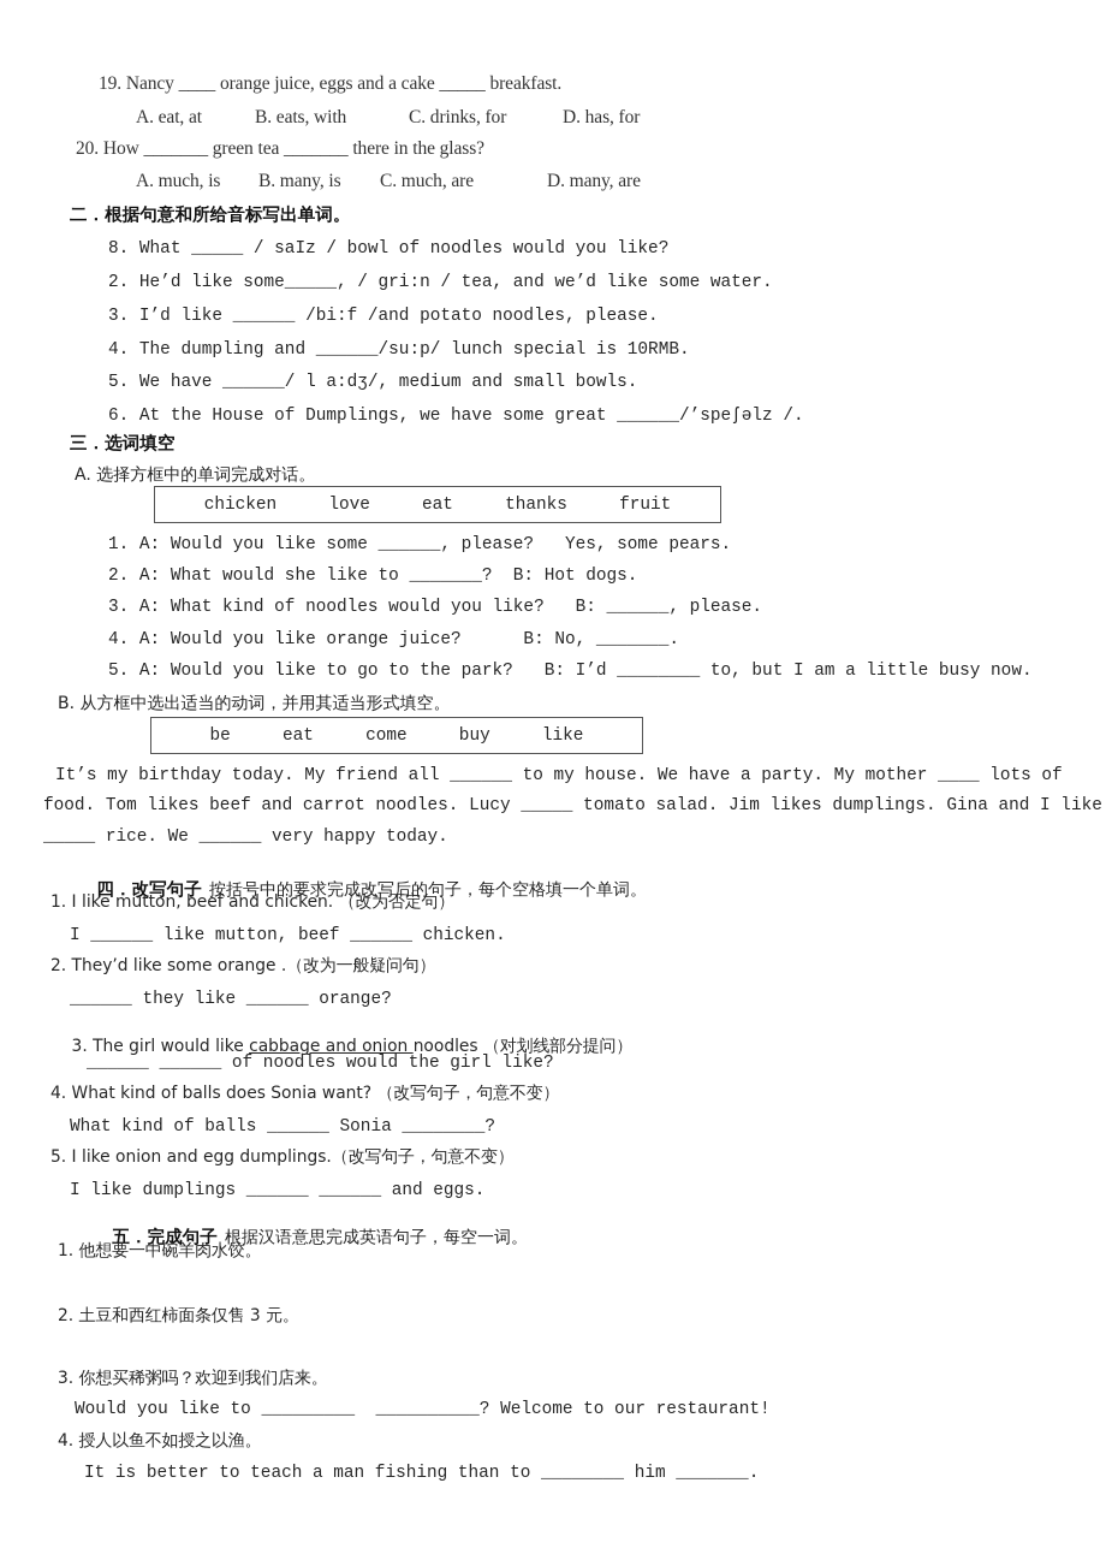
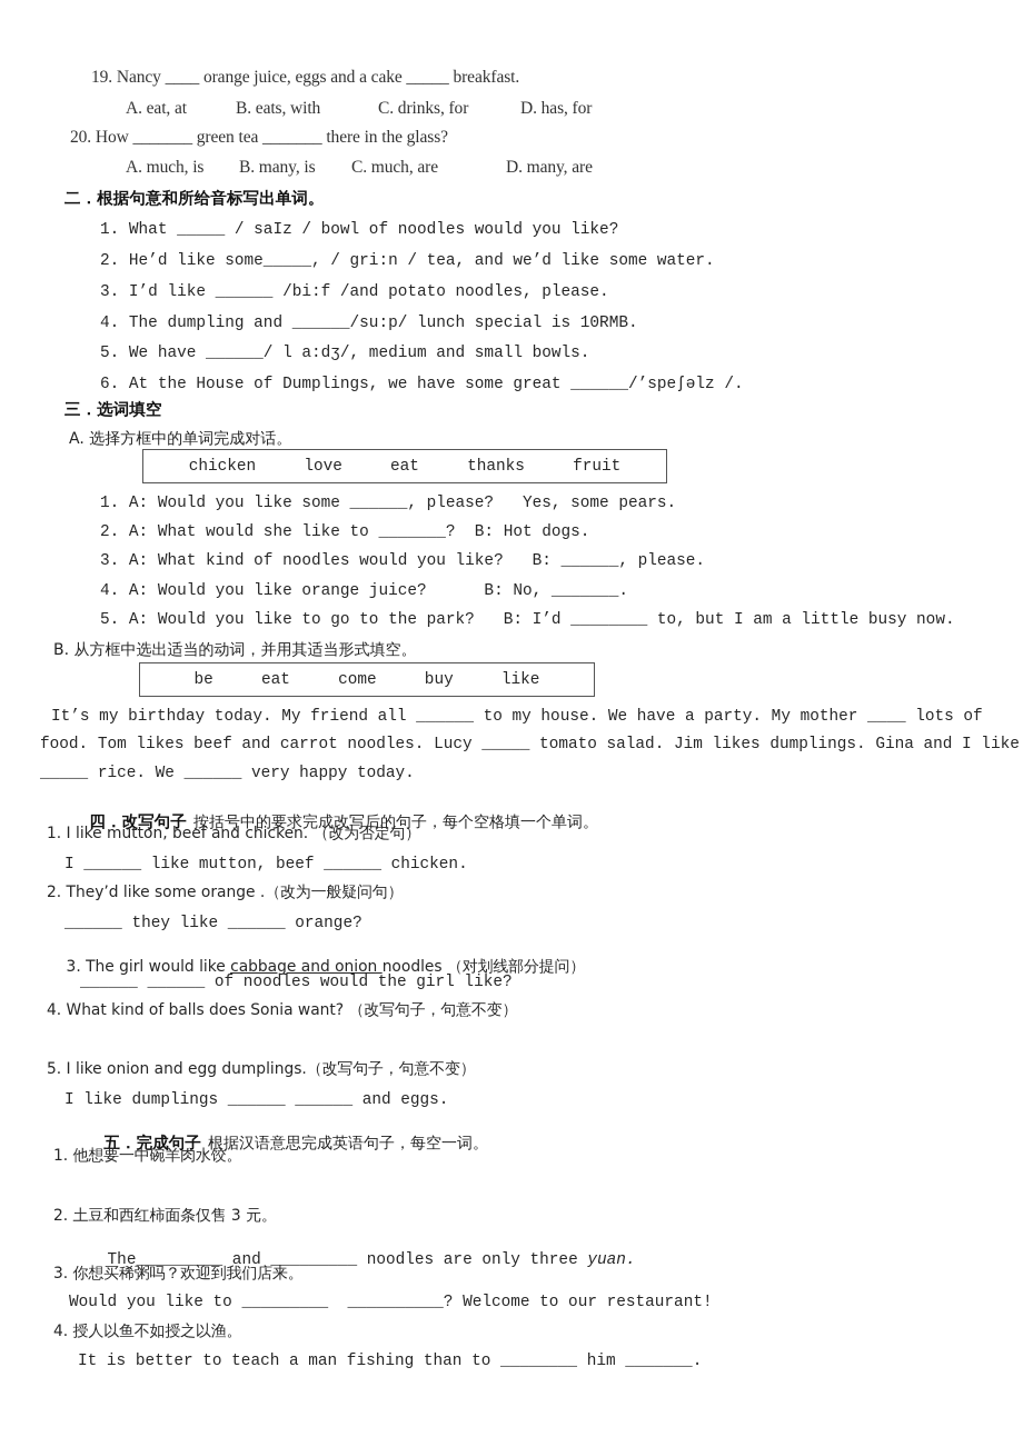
  19. Nancy ____ orange juice, eggs and a cake _____ breakfast.
  A. eat, at
  B. eats, with
  C. drinks, for
  D. has, for
  20. How _______ green tea _______ there in the glass?
  A. much, is
  B. many, is
  C. much, are
  D. many, are
  二．根据句意和所给音标写出单词。
- 8. What _____ / saIz / bowl of noodles would you like?
+ 1. What _____ / saIz / bowl of noodles would you like?
  2. He’d like some_____, / gri:n / tea, and we’d like some water.
  3. I’d like ______ /bi:f /and potato noodles, please.
  4. The dumpling and ______/su:p/ lunch special is 10RMB.
  5. We have ______/ l a:dʒ/, medium and small bowls.
  6. At the House of Dumplings, we have some great ______/’speʃəlz /.
  三．选词填空
  A. 选择方框中的单词完成对话。
  chicken love eat thanks fruit
  1. A: Would you like some ______, please? Yes, some pears.
  2. A: What would she like to _______? B: Hot dogs.
  3. A: What kind of noodles would you like? B: ______, please.
  4. A: Would you like orange juice? B: No, _______.
  5. A: Would you like to go to the park? B: I’d ________ to, but I am a little busy now.
  B. 从方框中选出适当的动词，并用其适当形式填空。
  be eat come buy like
  It’s my birthday today. My friend all ______ to my house. We have a party. My mother ____ lots of
  food. Tom likes beef and carrot noodles. Lucy _____ tomato salad. Jim likes dumplings. Gina and I like
  _____ rice. We ______ very happy today.
  四．改写句子 按括号中的要求完成改写后的句子，每个空格填一个单词。
  1. I like mutton, beef and chicken. （改为否定句）
  I ______ like mutton, beef ______ chicken.
  2. They’d like some orange .（改为一般疑问句）
  ______ they like ______ orange?
  3. The girl would like cabbage and onion noodles （对划线部分提问）
  ______ ______ of noodles would the girl like?
  4. What kind of balls does Sonia want? （改写句子，句意不变）
- What kind of balls ______ Sonia ________?
  5. I like onion and egg dumplings.（改写句子，句意不变）
  I like dumplings ______ ______ and eggs.
  五．完成句子 根据汉语意思完成英语句子，每空一词。
  1. 他想要一中碗羊肉水饺。
  2. 土豆和西红柿面条仅售 3 元。
+ The_________ and _________ noodles are only three yuan.
  3. 你想买稀粥吗？欢迎到我们店来。
  Would you like to _________ __________? Welcome to our restaurant!
  4. 授人以鱼不如授之以渔。
  It is better to teach a man fishing than to ________ him _______.
